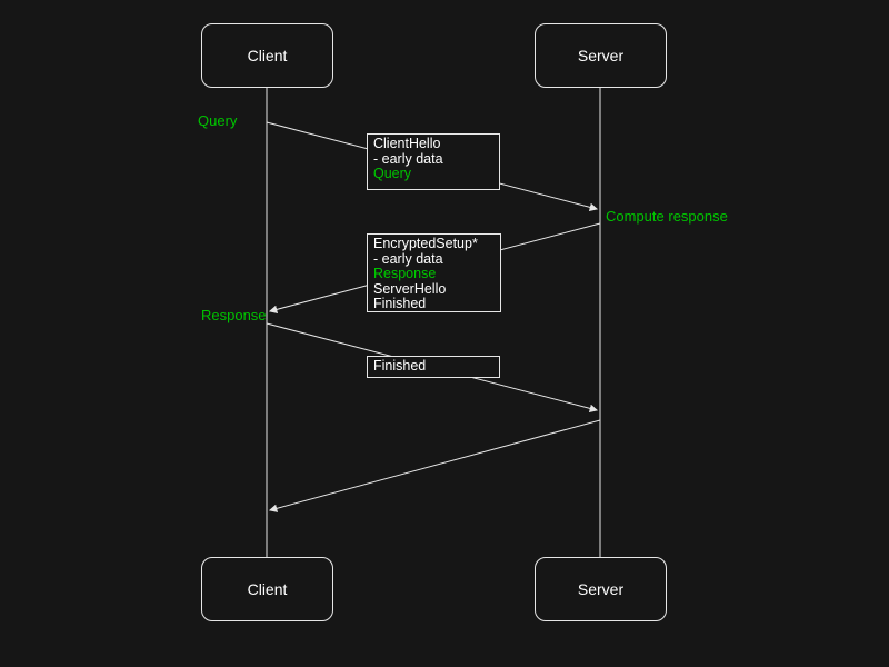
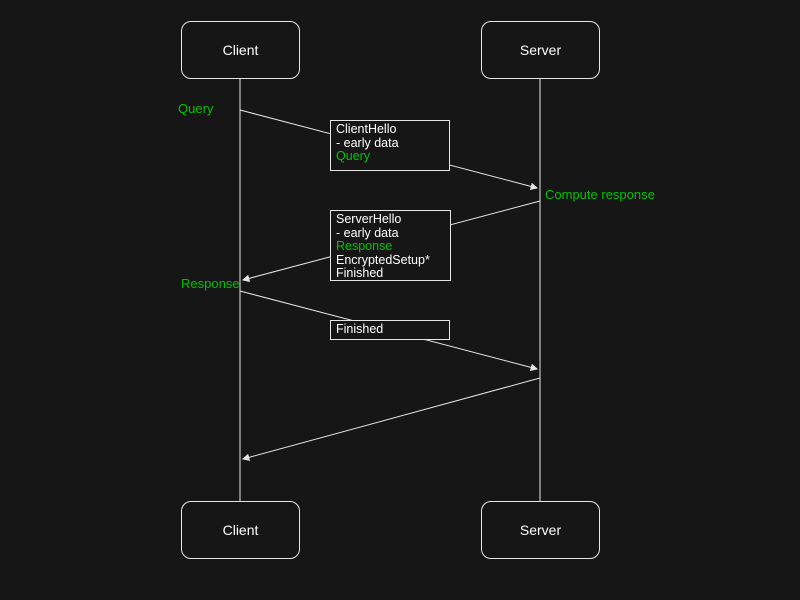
  Client
  Server
  Client
  Server
  Query
  Compute response
  Response
  ClientHello
  - early data
  Query
- EncryptedSetup*
+ ServerHello
  - early data
  Response
- ServerHello
+ EncryptedSetup*
  Finished
  Finished
